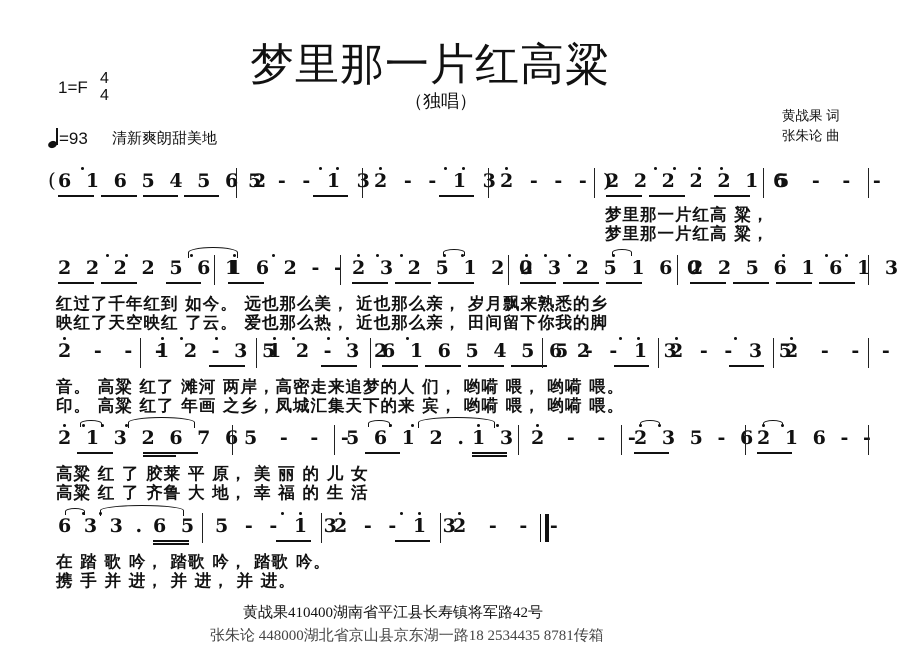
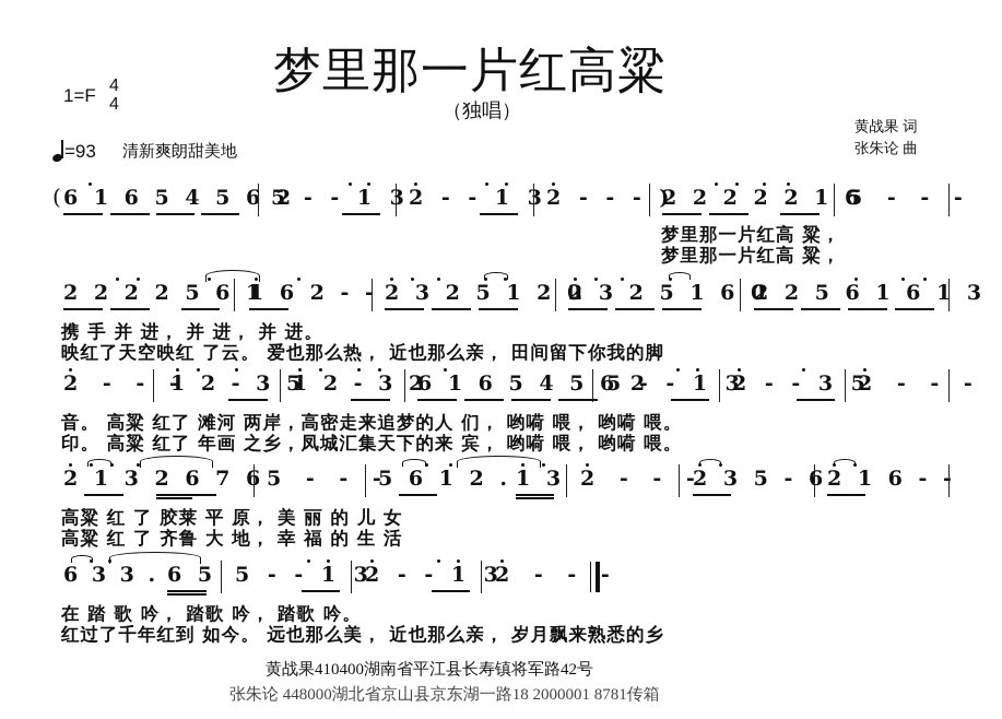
  梦里那一片红高粱
  （独唱）
  1=F
  4
  4
  =93
  清新爽朗甜美地
  黄战果 词
  张朱论 曲
  (
  6 1 6 5 4 5 6 2
  5 - - 1 3
  2 - - 1 3
  2 - - - )
  2 2 2 2 2 1 6
  5 - - -
  梦里那一片红高 粱，
  梦里那一片红高 粱，
  2 2 2 2 5 6 1
  1 6 2 -
  2 3 2 5 1 2 0
  2 3 2 5 1 6 0
  2 2 5 6 1 6 1 3
- 红过了千年红到 如今。 远也那么美， 近也那么亲， 岁月飘来熟悉的乡
+ 携 手 并 进， 并 进， 并 进。
  映红了天空映红 了云。 爱也那么热， 近也那么亲， 田间留下你我的脚
  2 - - -
  1 2 - 3 5
  1 2 - 3 2
  6 1 6 5 4 5 6 2
  5 - - 1 3
  2 - - 3 5
  2 - - -
  音。 高粱 红了 滩河 两岸，高密走来追梦的人 们， 哟嗬 喂， 哟嗬 喂。
  印。 高粱 红了 年画 之乡，凤城汇集天下的来 宾， 哟嗬 喂， 哟嗬 喂。
  2 1 3 2 6 7 6
  5 - - -
  5 6 1 2 .
  1 3
  2 - - -
  2 3 5 - 6
  2 1 6 -
  高粱 红 了 胶莱 平 原， 美 丽 的 儿 女
  高粱 红 了 齐鲁 大 地， 幸 福 的 生 活
  6 3 3 .
  6 5
  5 - - 1 3
  2 - - 1 3
  2 - - -
  在 踏 歌 吟， 踏歌 吟， 踏歌 吟。
- 携 手 并 进， 并 进， 并 进。
+ 红过了千年红到 如今。 远也那么美， 近也那么亲， 岁月飘来熟悉的乡
  黄战果410400湖南省平江县长寿镇将军路42号
- 张朱论 448000湖北省京山县京东湖一路18 2534435 8781传箱
+ 张朱论 448000湖北省京山县京东湖一路18 2000001 8781传箱
